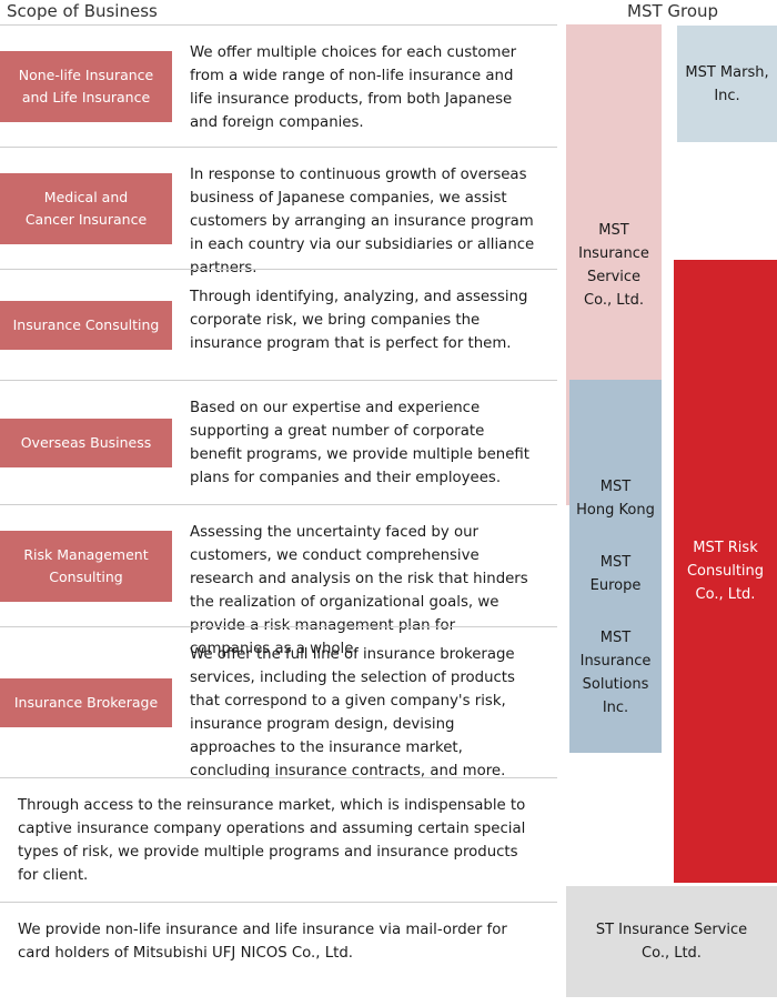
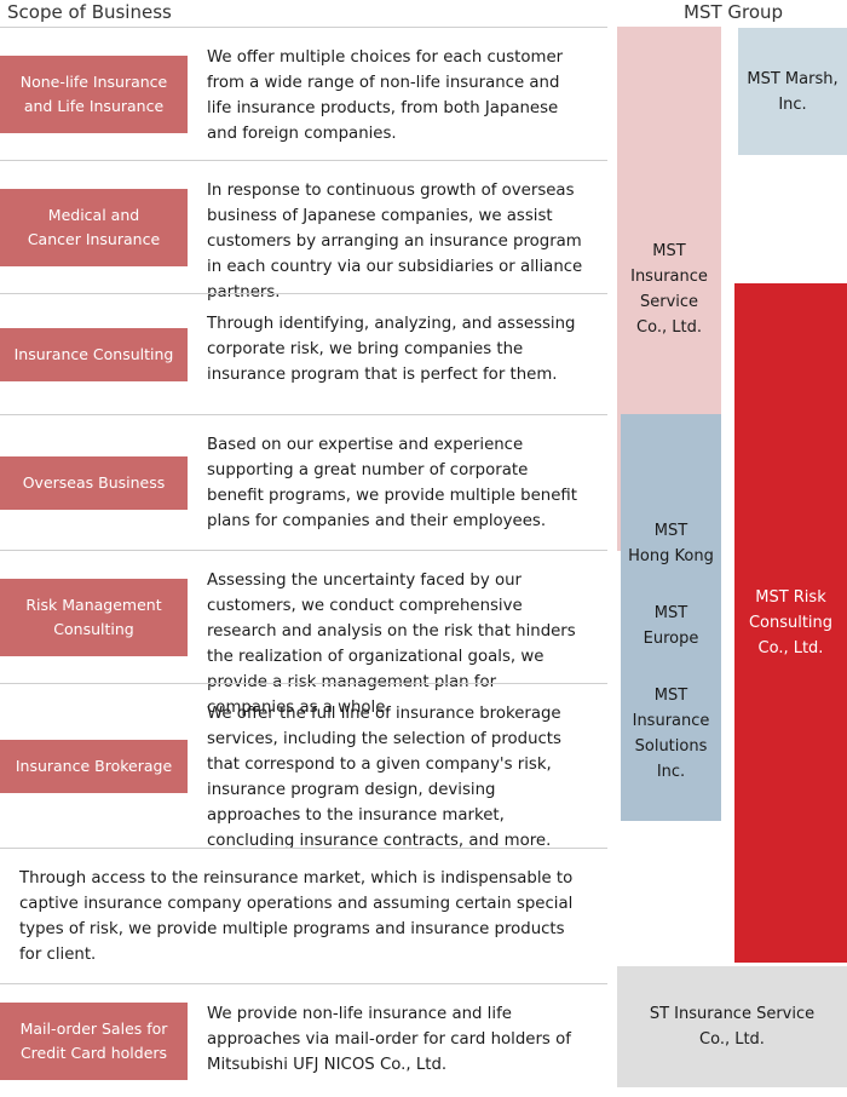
  Scope of Business
  MST Group
  MST
  Insurance
  Service
  Co., Ltd.
  MST Marsh,
  Inc.
  MST Risk
  Consulting
  Co., Ltd.
  MST
  Hong Kong
  MST
  Europe
  MST
  Insurance
  Solutions
  Inc.
  ST Insurance Service
  Co., Ltd.
  None-life Insurance
  and Life Insurance
  We offer multiple choices for each customer from a wide range of non-life insurance and life insurance products, from both Japanese and foreign companies.
  Medical and
  Cancer Insurance
  In response to continuous growth of overseas business of Japanese companies, we assist customers by arranging an insurance program in each country via our subsidiaries or alliance partners.
  Insurance Consulting
  Through identifying, analyzing, and assessing corporate risk, we bring companies the insurance program that is perfect for them.
  Overseas Business
  Based on our expertise and experience supporting a great number of corporate benefit programs, we provide multiple benefit plans for companies and their employees.
  Risk Management
  Consulting
  Assessing the uncertainty faced by our customers, we conduct comprehensive research and analysis on the risk that hinders the realization of organizational goals, we provide a risk management plan for companies as a whole.
  Insurance Brokerage
  We offer the full line of insurance brokerage services, including the selection of products that correspond to a given company's risk, insurance program design, devising approaches to the insurance market, concluding insurance contracts, and more.
  Through access to the reinsurance market, which is indispensable to captive insurance company operations and assuming certain special types of risk, we provide multiple programs and insurance products for client.
+ Mail-order Sales for
+ Credit Card holders
- We provide non-life insurance and life insurance via mail-order for card holders of Mitsubishi UFJ NICOS Co., Ltd.
+ We provide non-life insurance and life approaches via mail-order for card holders of Mitsubishi UFJ NICOS Co., Ltd.
